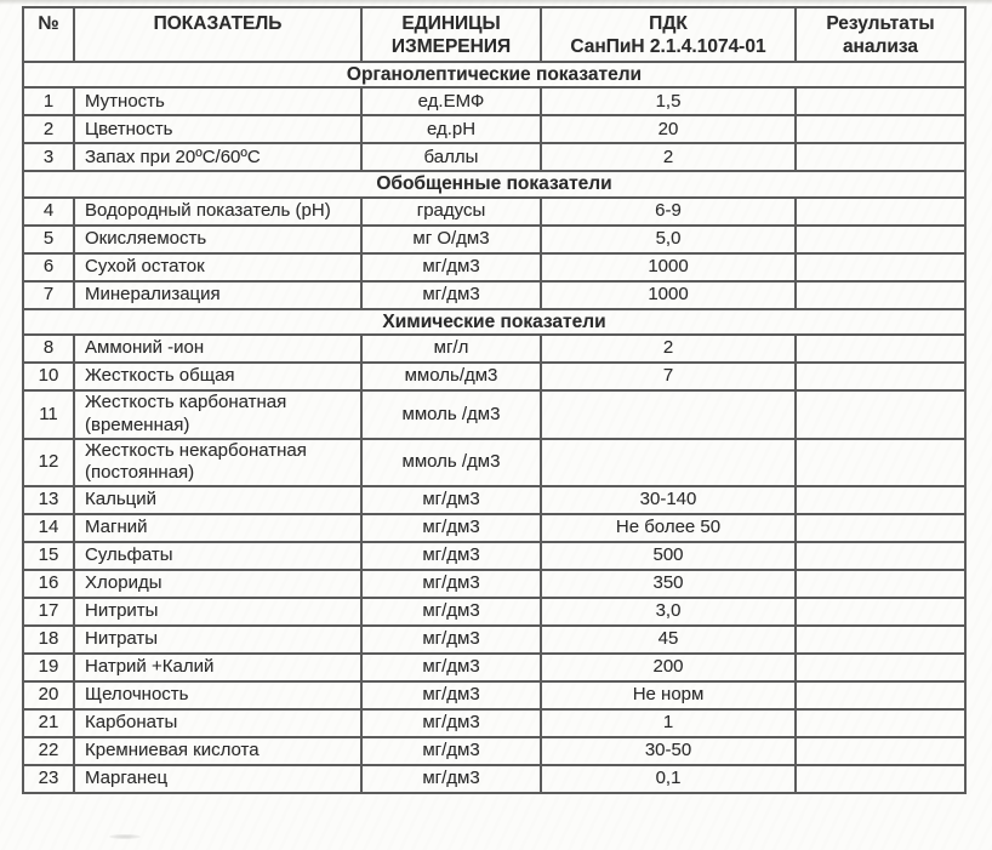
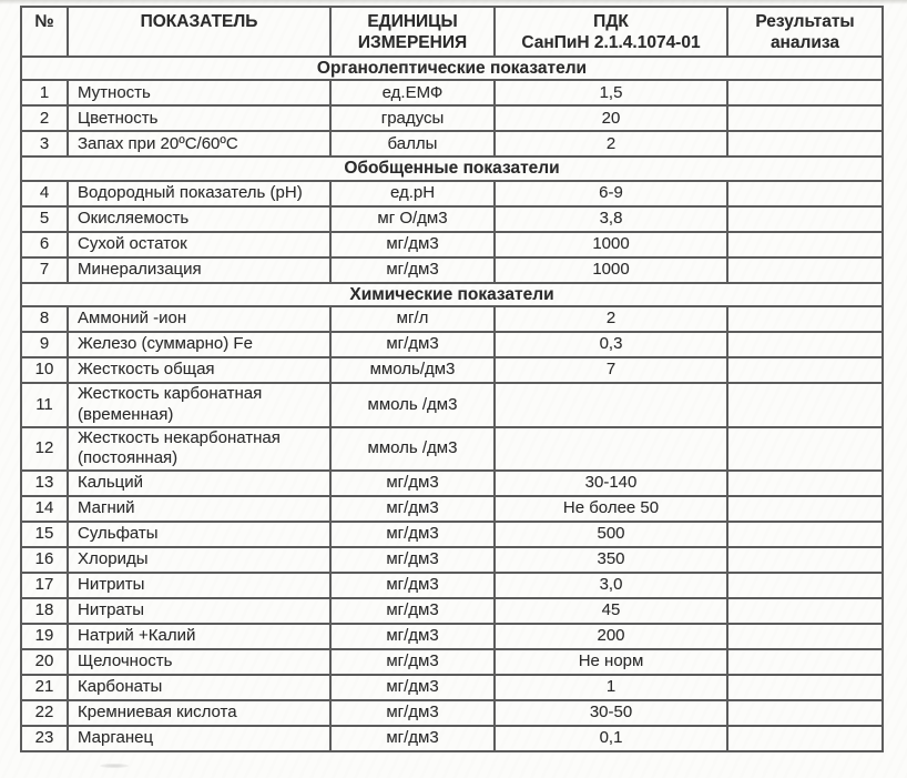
  №	ПОКАЗАТЕЛЬ	ЕДИНИЦЫ ИЗМЕРЕНИЯ	ПДК СанПиН 2.1.4.1074-01	Результаты анализа
  Органолептические показатели
  1	Мутность	ед.ЕМФ	1,5
- 2	Цветность	ед.рН	20
+ 2	Цветность	градусы	20
  3	Запах при 20ºС/60ºС	баллы	2
  Обобщенные показатели
- 4	Водородный показатель (рН)	градусы	6-9
+ 4	Водородный показатель (рН)	ед.рН	6-9
- 5	Окисляемость	мг О/дм3	5,0
+ 5	Окисляемость	мг О/дм3	3,8
  6	Сухой остаток	мг/дм3	1000
  7	Минерализация	мг/дм3	1000
  Химические показатели
  8	Аммоний -ион	мг/л	2
+ 9	Железо (суммарно) Fe	мг/дм3	0,3
  10	Жесткость общая	ммоль/дм3	7
  11	Жесткость карбонатная (временная)	ммоль /дм3
  12	Жесткость некарбонатная (постоянная)	ммоль /дм3
  13	Кальций	мг/дм3	30-140
  14	Магний	мг/дм3	Не более 50
  15	Сульфаты	мг/дм3	500
  16	Хлориды	мг/дм3	350
  17	Нитриты	мг/дм3	3,0
  18	Нитраты	мг/дм3	45
  19	Натрий +Калий	мг/дм3	200
  20	Щелочность	мг/дм3	Не норм
  21	Карбонаты	мг/дм3	1
  22	Кремниевая кислота	мг/дм3	30-50
  23	Марганец	мг/дм3	0,1
